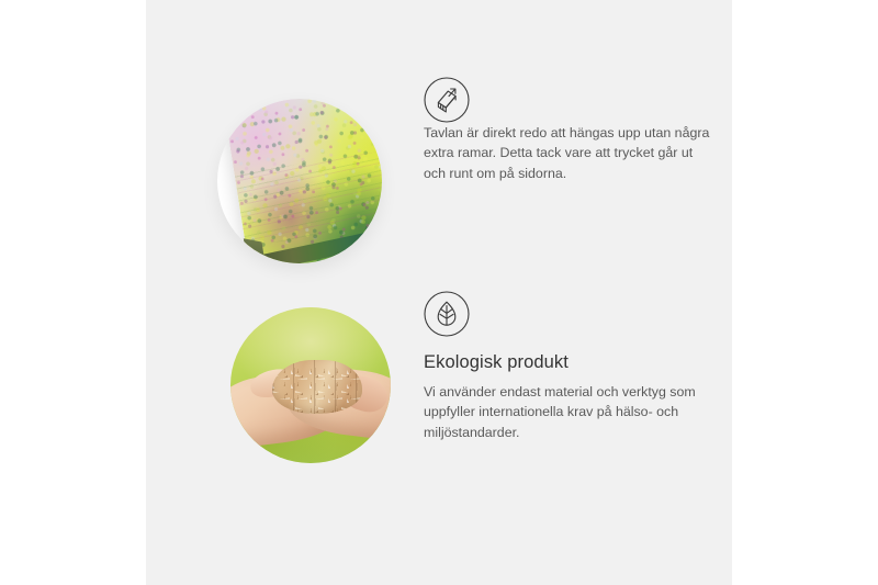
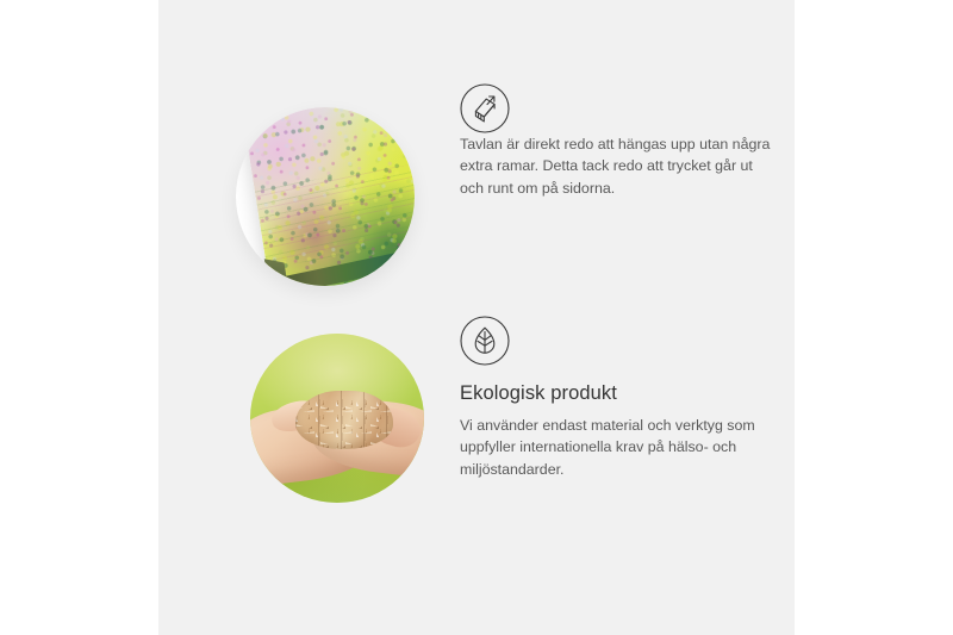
- Tavlan är direkt redo att hängas upp utan några extra ramar. Detta tack vare att trycket går ut och runt om på sidorna.
+ Tavlan är direkt redo att hängas upp utan några extra ramar. Detta tack redo att trycket går ut och runt om på sidorna.
  Ekologisk produkt
  Vi använder endast material och verktyg som uppfyller internationella krav på hälso- och miljöstandarder.
